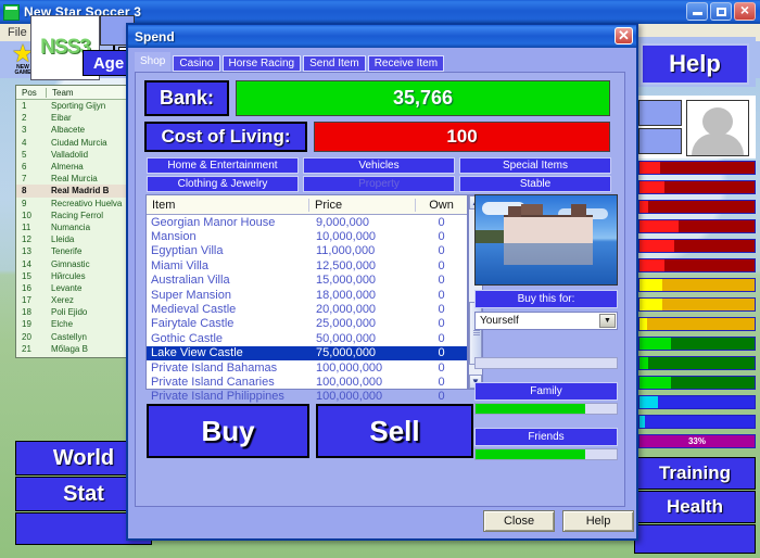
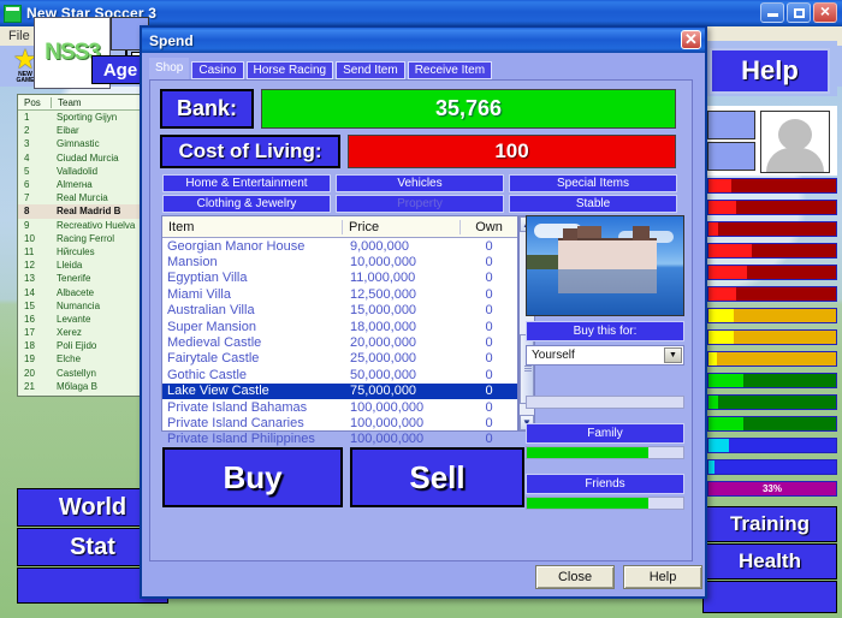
  New Star Soccer 3
  File
  ★
  NSS3
  Age
  Pos
  Team
  1
  Sporting Gijyn
  2
  Eibar
  3
- Albacete
+ Gimnastic
  4
  Ciudad Murcia
  5
  Valladolid
  6
  Almerнa
  7
  Real Murcia
  8
  Real Madrid B
  9
  Recreativo Huelva
  10
  Racing Ferrol
  11
- Numancia
+ Hйrcules
  12
  Lleida
  13
  Tenerife
  14
- Gimnastic
+ Albacete
  15
- Hйrcules
+ Numancia
  16
  Levante
  17
  Xerez
  18
  Poli Ejido
  19
  Elche
  20
  Castellyn
  21
  Mбlaga B
  Help
  33%
  World
  Stat
  Training
  Health
  Spend
  ✕
  Shop
  Casino
  Horse Racing
  Send Item
  Receive Item
  Bank:
  35,766
  Cost of Living:
  100
  Home & Entertainment
  Vehicles
  Special Items
  Clothing & Jewelry
  Property
  Stable
  Item
  Price
  Own
  Georgian Manor House
  9,000,000
  0
  Mansion
  10,000,000
  0
  Egyptian Villa
  11,000,000
  0
  Miami Villa
  12,500,000
  0
  Australian Villa
  15,000,000
  0
  Super Mansion
  18,000,000
  0
  Medieval Castle
  20,000,000
  0
  Fairytale Castle
  25,000,000
  0
  Gothic Castle
  50,000,000
  0
  Lake View Castle
  75,000,000
  0
  Private Island Bahamas
  100,000,000
  0
  Private Island Canaries
  100,000,000
  0
  Private Island Philippines
  100,000,000
  0
  Buy this for:
  Yourself
  Family
  Friends
  Buy
  Sell
  Close
  Help
